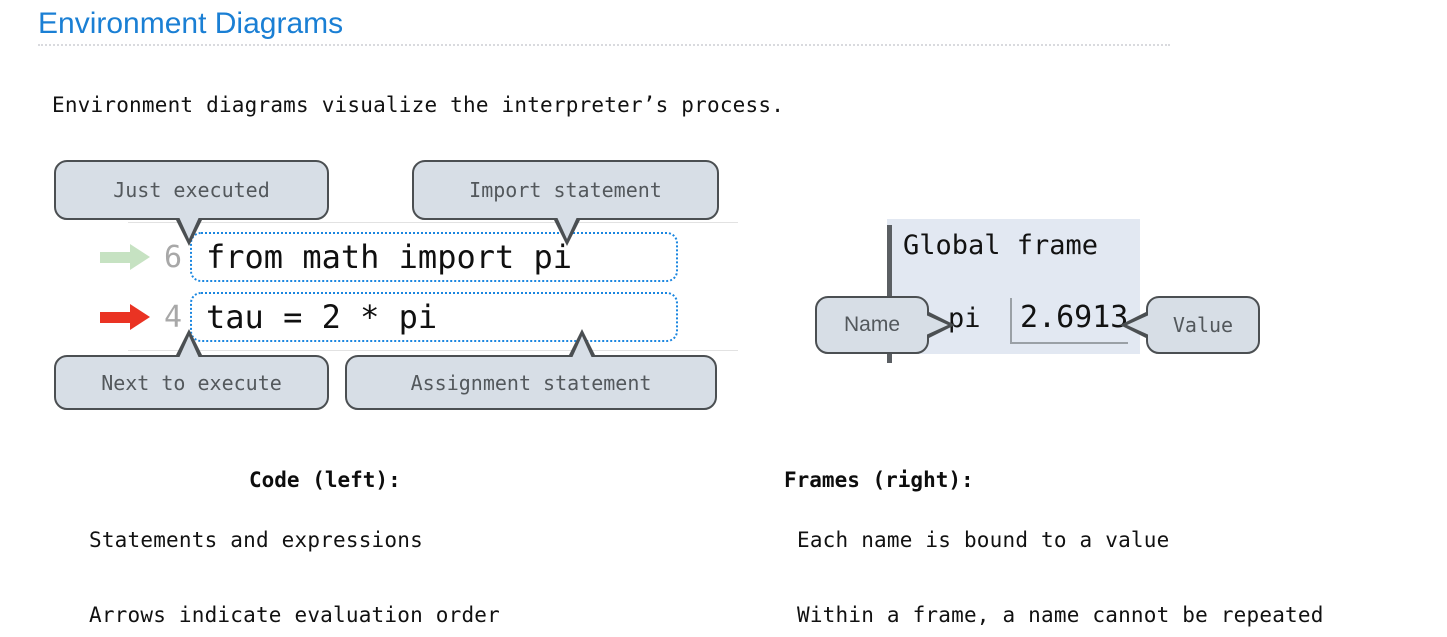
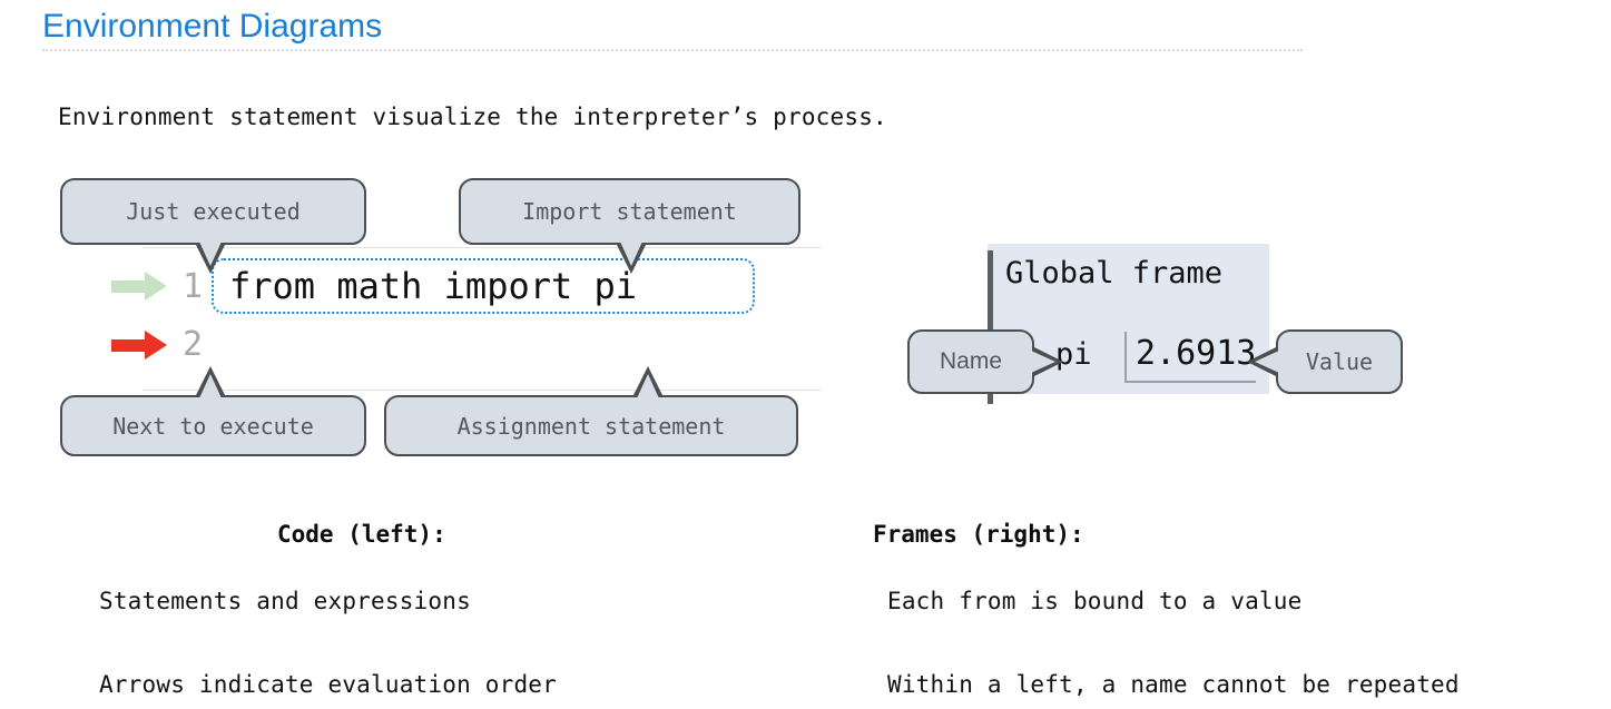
  Environment Diagrams
- Environment diagrams visualize the interpreter’s process.
+ Environment statement visualize the interpreter’s process.
- 6
+ 1
  from math import pi
- 4
+ 2
- tau = 2 * pi
  Just executed
  Import statement
  Next to execute
  Assignment statement
  Global frame
  pi
  2.6913
  Name
  Value
  Code (left):
  Statements and expressions
  Arrows indicate evaluation order
  Frames (right):
- Each name is bound to a value
+ Each from is bound to a value
- Within a frame, a name cannot be repeated
+ Within a left, a name cannot be repeated
